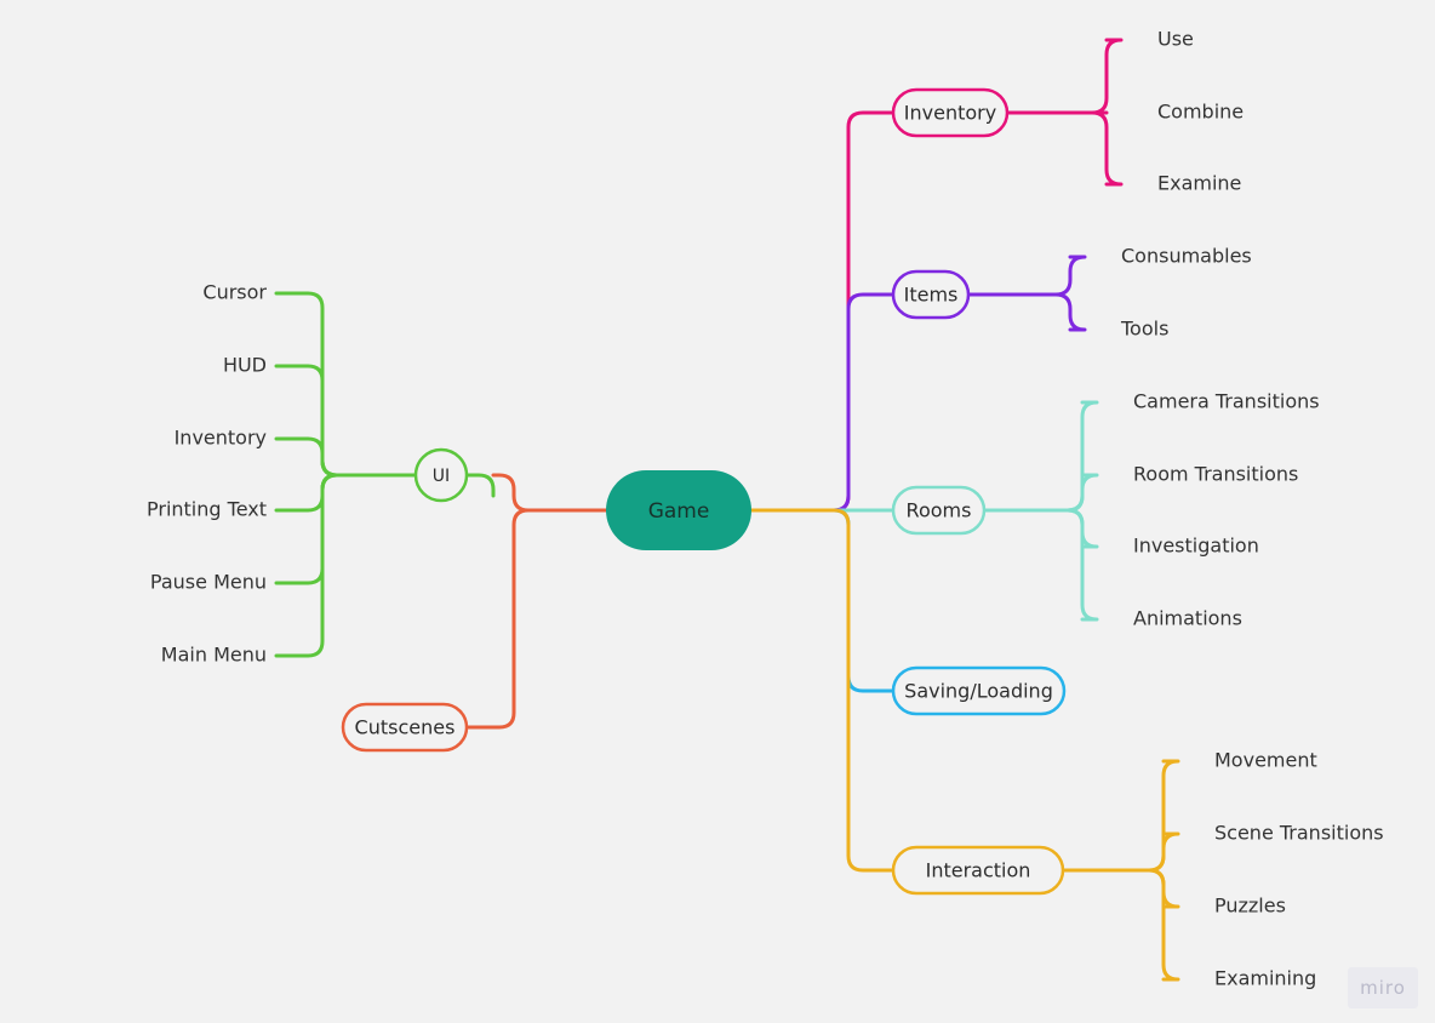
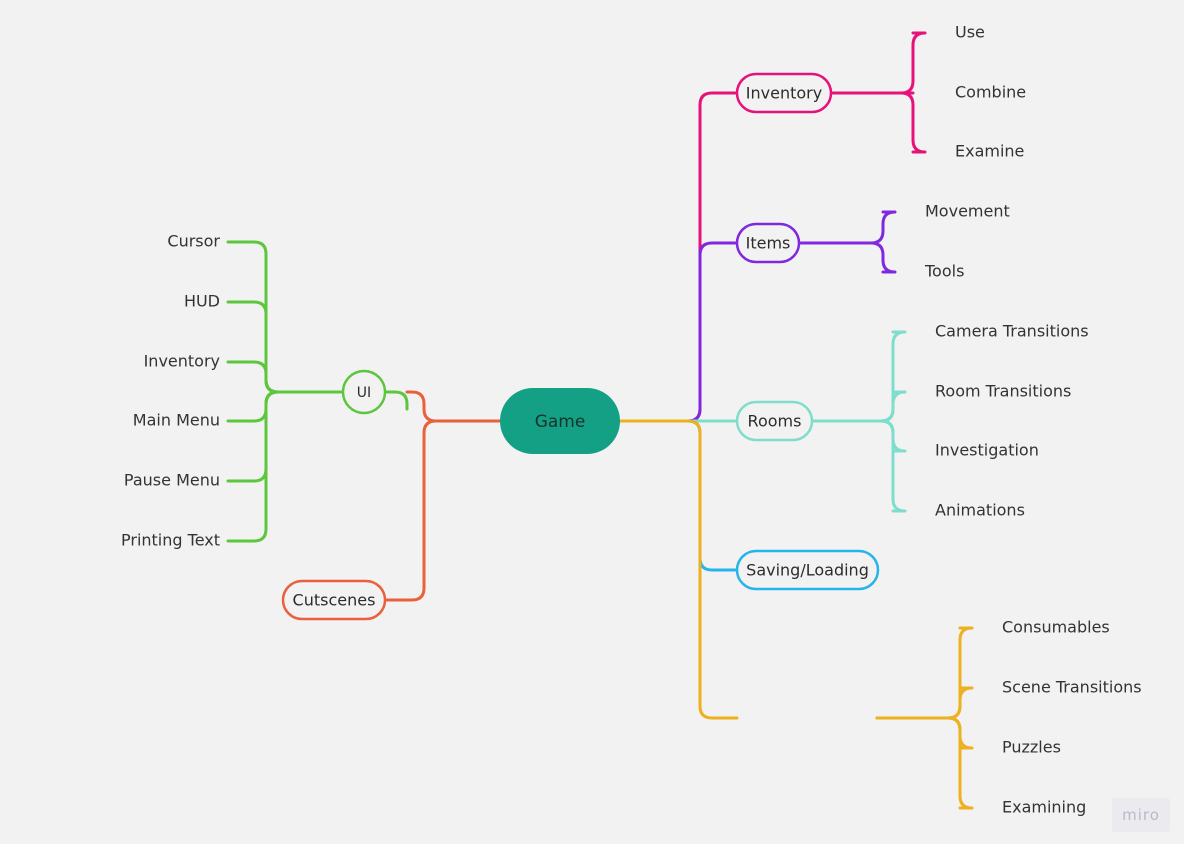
  Inventory
  Use
  Combine
  Examine
  Items
- Consumables
+ Movement
  Tools
  Rooms
  Camera Transitions
  Room Transitions
  Investigation
  Animations
  Saving/Loading
- Interaction
- Movement
+ Consumables
  Scene Transitions
  Puzzles
  Examining
  Cursor
  HUD
  Inventory
- Printing Text
+ Main Menu
  Pause Menu
- Main Menu
+ Printing Text
  UI
  Cutscenes
  Game
  miro
